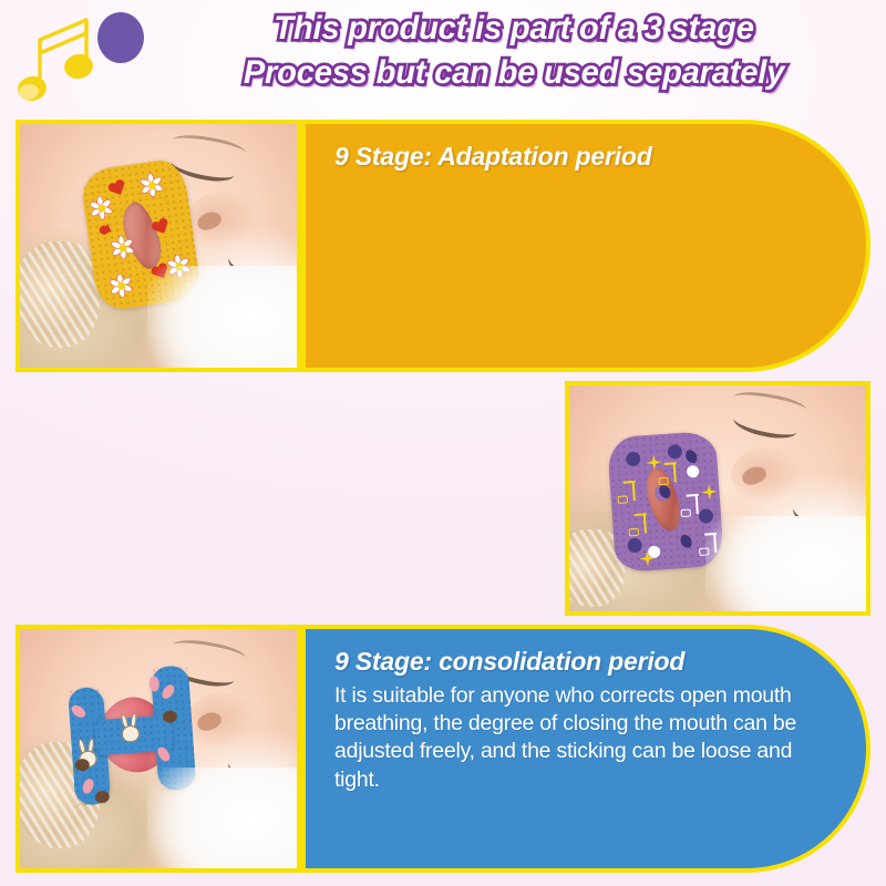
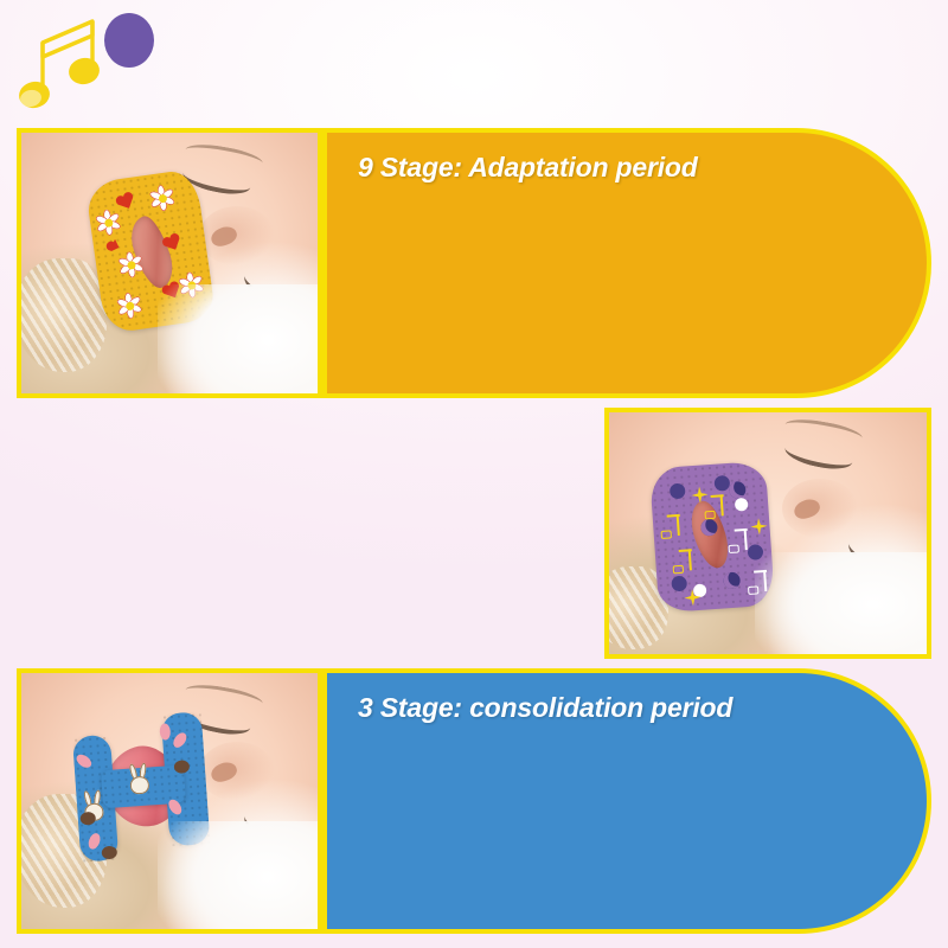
- This product is part of a 3 stage
- Process but can be used separately
  9 Stage: Adaptation period
- 9 Stage: consolidation period
+ 3 Stage: consolidation period
- It is suitable for anyone who corrects open mouth breathing, the degree of closing the mouth can be adjusted freely, and the sticking can be loose and tight.
